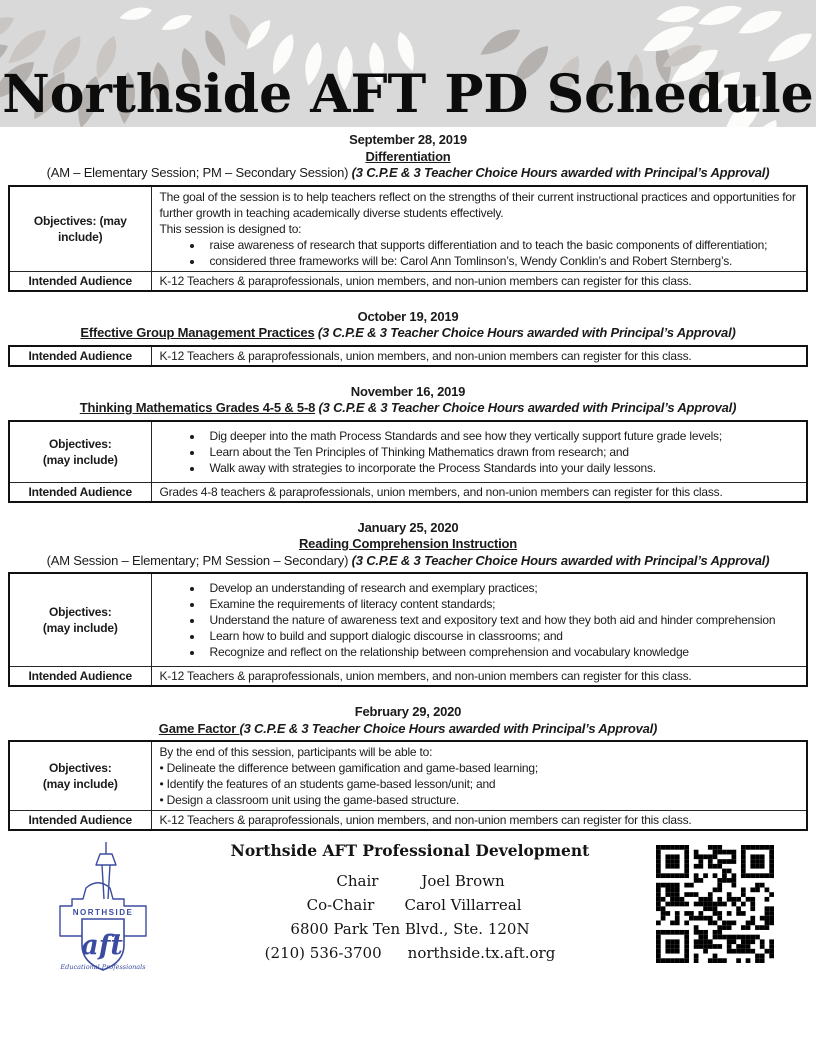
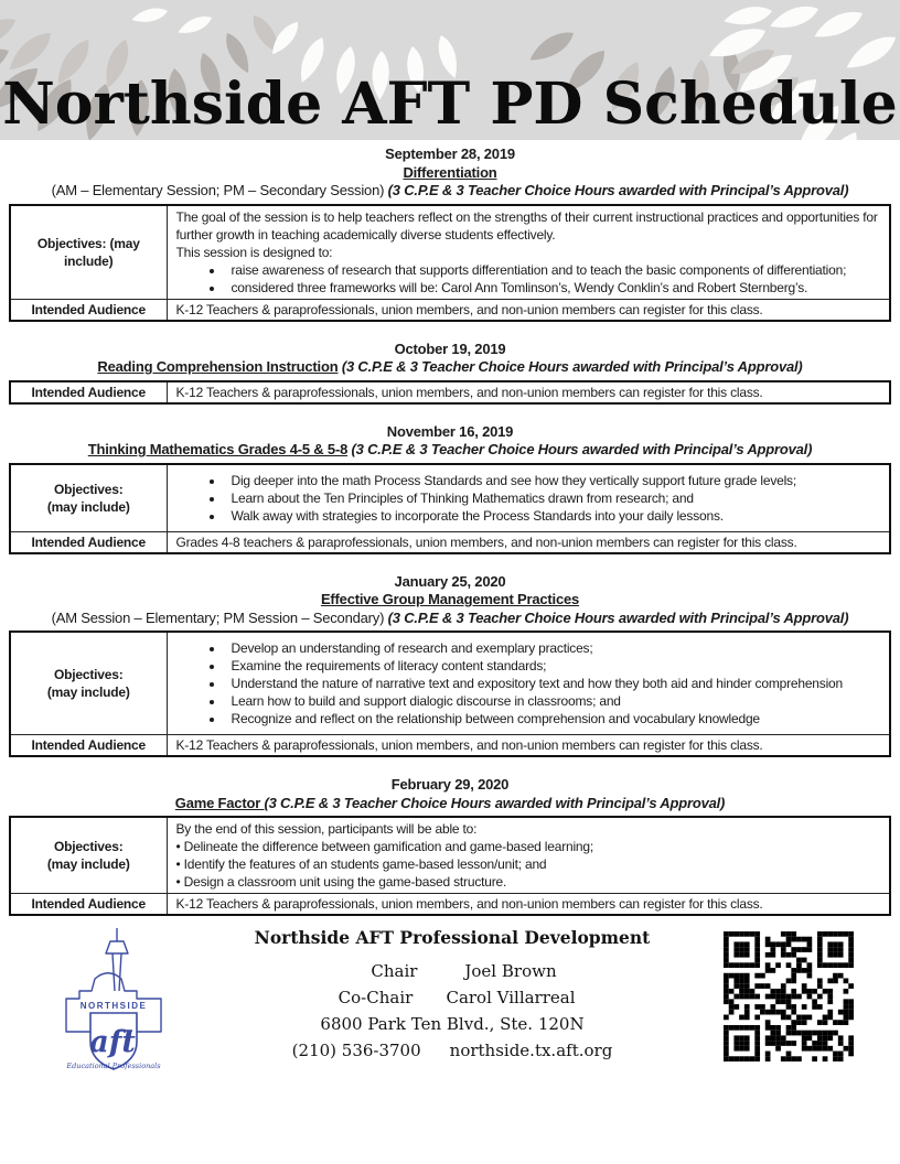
  Northside AFT PD Schedule
  September 28, 2019
  Differentiation
  (AM – Elementary Session; PM – Secondary Session) (3 C.P.E & 3 Teacher Choice Hours awarded with Principal’s Approval)
  Objectives: (may include)	The goal of the session is to help teachers reflect on the strengths of their current instructional practices and opportunities for further growth in teaching academically diverse students effectively. This session is designed to: raise awareness of research that supports differentiation and to teach the basic components of differentiation; considered three frameworks will be: Carol Ann Tomlinson’s, Wendy Conklin’s and Robert Sternberg’s.
  Intended Audience	K-12 Teachers & paraprofessionals, union members, and non-union members can register for this class.
  October 19, 2019
- Effective Group Management Practices (3 C.P.E & 3 Teacher Choice Hours awarded with Principal’s Approval)
+ Reading Comprehension Instruction (3 C.P.E & 3 Teacher Choice Hours awarded with Principal’s Approval)
  Intended Audience	K-12 Teachers & paraprofessionals, union members, and non-union members can register for this class.
  November 16, 2019
  Thinking Mathematics Grades 4-5 & 5-8 (3 C.P.E & 3 Teacher Choice Hours awarded with Principal’s Approval)
  Objectives: (may include)	Dig deeper into the math Process Standards and see how they vertically support future grade levels; Learn about the Ten Principles of Thinking Mathematics drawn from research; and Walk away with strategies to incorporate the Process Standards into your daily lessons.
  Intended Audience	Grades 4-8 teachers & paraprofessionals, union members, and non-union members can register for this class.
  January 25, 2020
- Reading Comprehension Instruction
+ Effective Group Management Practices
  (AM Session – Elementary; PM Session – Secondary) (3 C.P.E & 3 Teacher Choice Hours awarded with Principal’s Approval)
- Objectives: (may include)	Develop an understanding of research and exemplary practices; Examine the requirements of literacy content standards; Understand the nature of awareness text and expository text and how they both aid and hinder comprehension Learn how to build and support dialogic discourse in classrooms; and Recognize and reflect on the relationship between comprehension and vocabulary knowledge
+ Objectives: (may include)	Develop an understanding of research and exemplary practices; Examine the requirements of literacy content standards; Understand the nature of narrative text and expository text and how they both aid and hinder comprehension Learn how to build and support dialogic discourse in classrooms; and Recognize and reflect on the relationship between comprehension and vocabulary knowledge
  Intended Audience	K-12 Teachers & paraprofessionals, union members, and non-union members can register for this class.
  February 29, 2020
  Game Factor (3 C.P.E & 3 Teacher Choice Hours awarded with Principal’s Approval)
  Objectives: (may include)	By the end of this session, participants will be able to: Delineate the difference between gamification and game-based learning; Identify the features of an students game-based lesson/unit; and Design a classroom unit using the game-based structure.
  Intended Audience	K-12 Teachers & paraprofessionals, union members, and non-union members can register for this class.
  NORTHSIDE
  aft
  Educational Professionals
  Northside AFT Professional Development
  Chair
  Joel Brown
  Co-Chair
  Carol Villarreal
  6800 Park Ten Blvd., Ste. 120N
  (210) 536-3700
  northside.tx.aft.org
